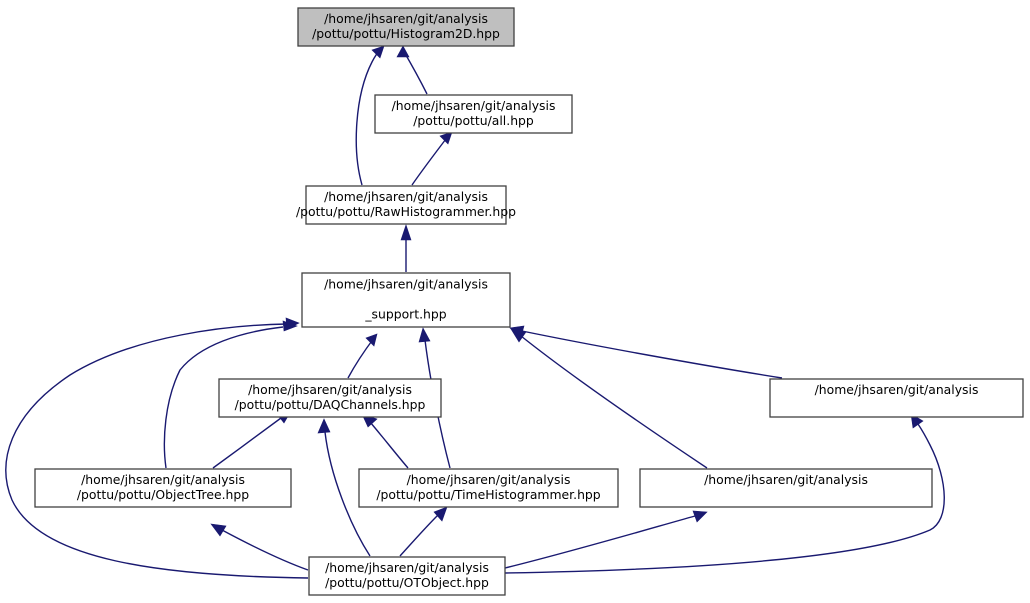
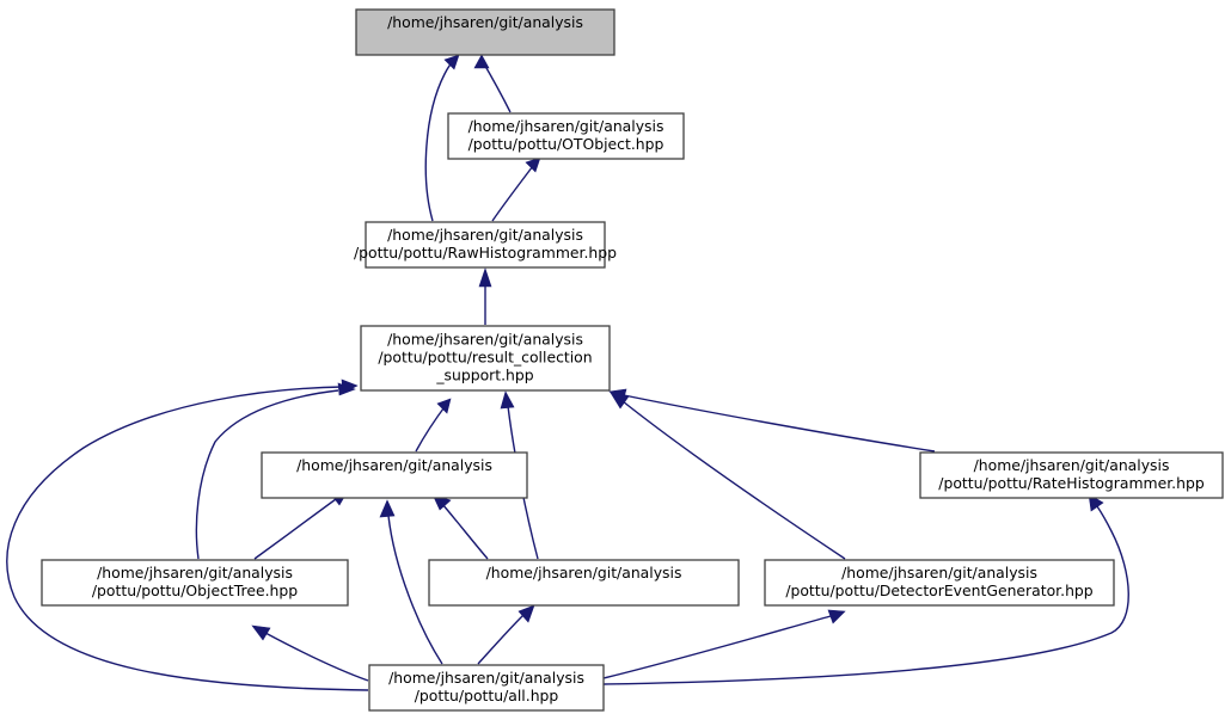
  /home/jhsaren/git/analysis
- /pottu/pottu/Histogram2D.hpp
  /home/jhsaren/git/analysis
- /pottu/pottu/all.hpp
+ /pottu/pottu/OTObject.hpp
  /home/jhsaren/git/analysis
  /pottu/pottu/RawHistogrammer.hpp
  /home/jhsaren/git/analysis
+ /pottu/pottu/result_collection
  _support.hpp
  /home/jhsaren/git/analysis
- /pottu/pottu/DAQChannels.hpp
  /home/jhsaren/git/analysis
+ /pottu/pottu/RateHistogrammer.hpp
  /home/jhsaren/git/analysis
  /pottu/pottu/ObjectTree.hpp
  /home/jhsaren/git/analysis
- /pottu/pottu/TimeHistogrammer.hpp
  /home/jhsaren/git/analysis
+ /pottu/pottu/DetectorEventGenerator.hpp
  /home/jhsaren/git/analysis
- /pottu/pottu/OTObject.hpp
+ /pottu/pottu/all.hpp
